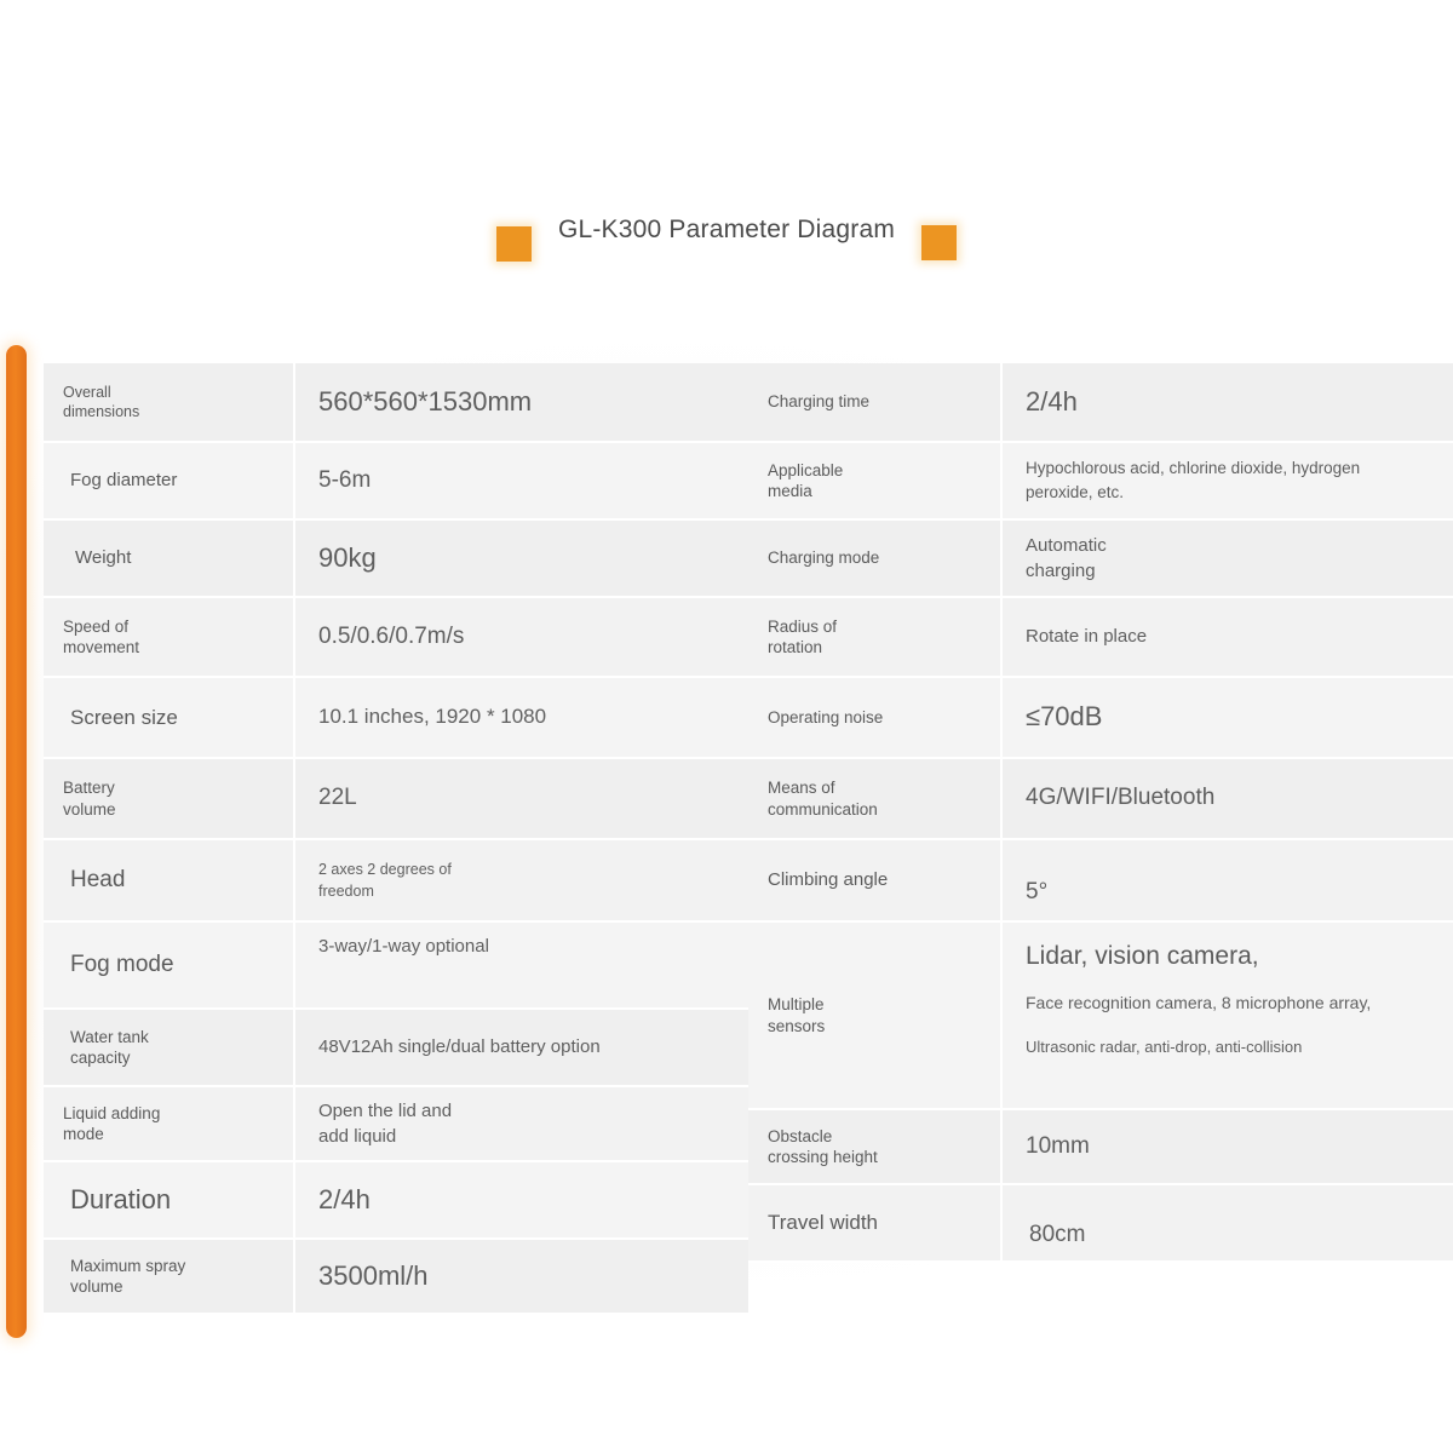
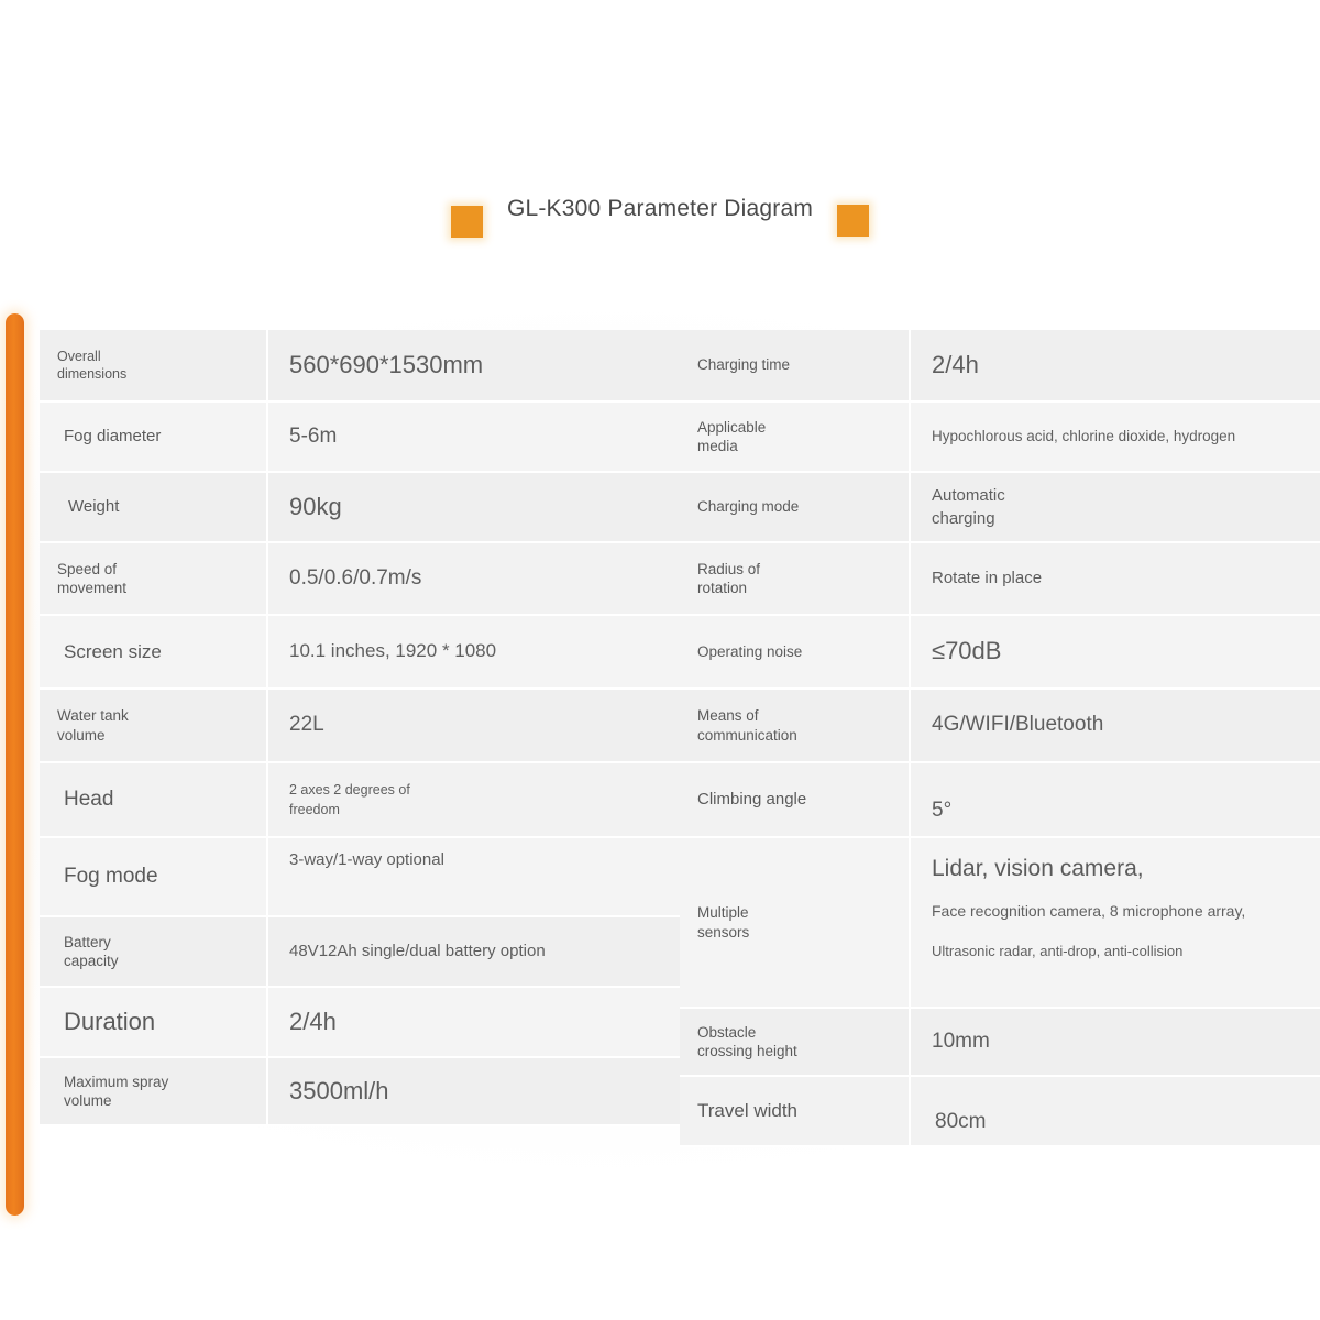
  GL-K300 Parameter Diagram
  Overall
  dimensions
- 560*560*1530mm
+ 560*690*1530mm
  Fog diameter
  5-6m
  Weight
  90kg
  Speed of
  movement
  0.5/0.6/0.7m/s
  Screen size
  10.1 inches, 1920 * 1080
- Battery
+ Water tank
  volume
  22L
  Head
  2 axes 2 degrees of
  freedom
  Fog mode
  3-way/1-way optional
- Water tank
+ Battery
  capacity
  48V12Ah single/dual battery option
- Liquid adding
- mode
- Open the lid and
- add liquid
  Duration
  2/4h
  Maximum spray
  volume
  3500ml/h
  Charging time
  2/4h
  Applicable
  media
  Hypochlorous acid, chlorine dioxide, hydrogen
- peroxide, etc.
  Charging mode
  Automatic
  charging
  Radius of
  rotation
  Rotate in place
  Operating noise
  ≤70dB
  Means of
  communication
  4G/WIFI/Bluetooth
  Climbing angle
  5°
  Multiple
  sensors
  Lidar, vision camera,
  Face recognition camera, 8 microphone array,
  Ultrasonic radar, anti-drop, anti-collision
  Obstacle
  crossing height
  10mm
  Travel width
  80cm
